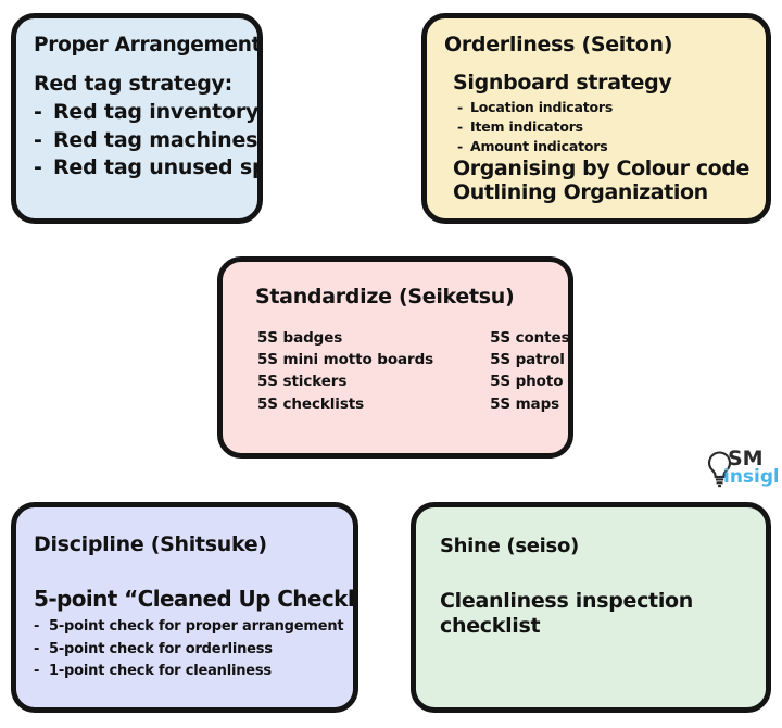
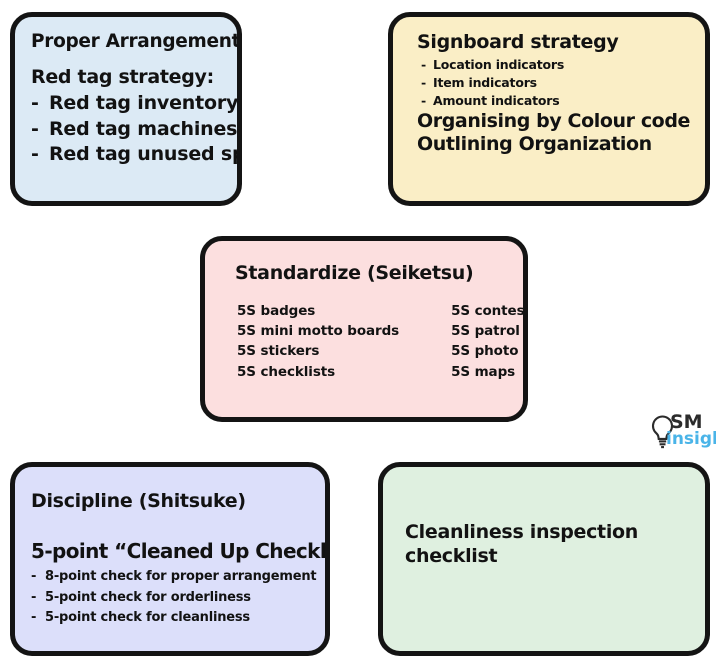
  Proper Arrangement
  Red tag strategy:
  -
  Red tag inventory
  -
  Red tag machines
  -
  Red tag unused s
- Orderliness (Seiton)
  Signboard strategy
  -
  Location indicators
  -
  Item indicators
  -
  Amount indicators
  Organising by Colour code
  Outlining Organization
  Standardize (Seiketsu)
  5S badges
  5S mini motto boards
  5S stickers
  5S checklists
  5S contes
  5S maps
  Discipline (Shitsuke)
  5-point “Cleaned Up Checkl
  -
- 5-point check for proper arrangement
+ 8-point check for proper arrangement
  -
  5-point check for orderliness
  -
- 1-point check for cleanliness
+ 5-point check for cleanliness
- Shine (seiso)
  Cleanliness inspection checklist
  SM
  insig
